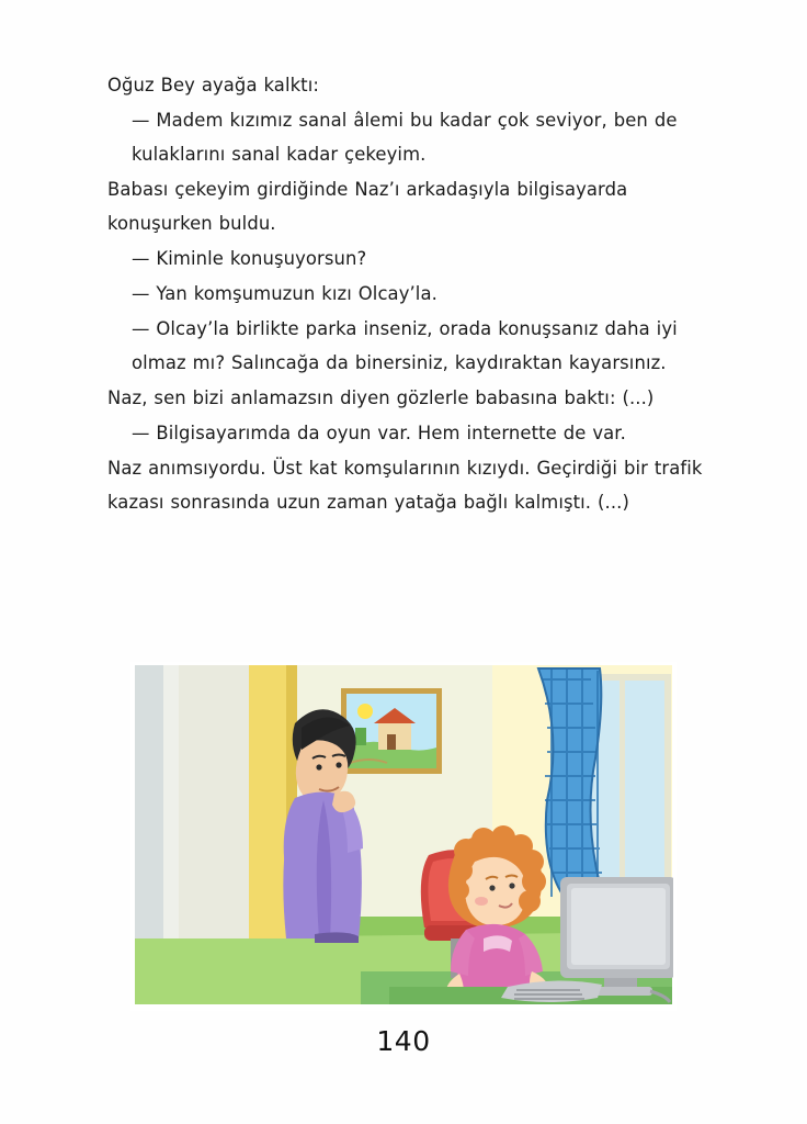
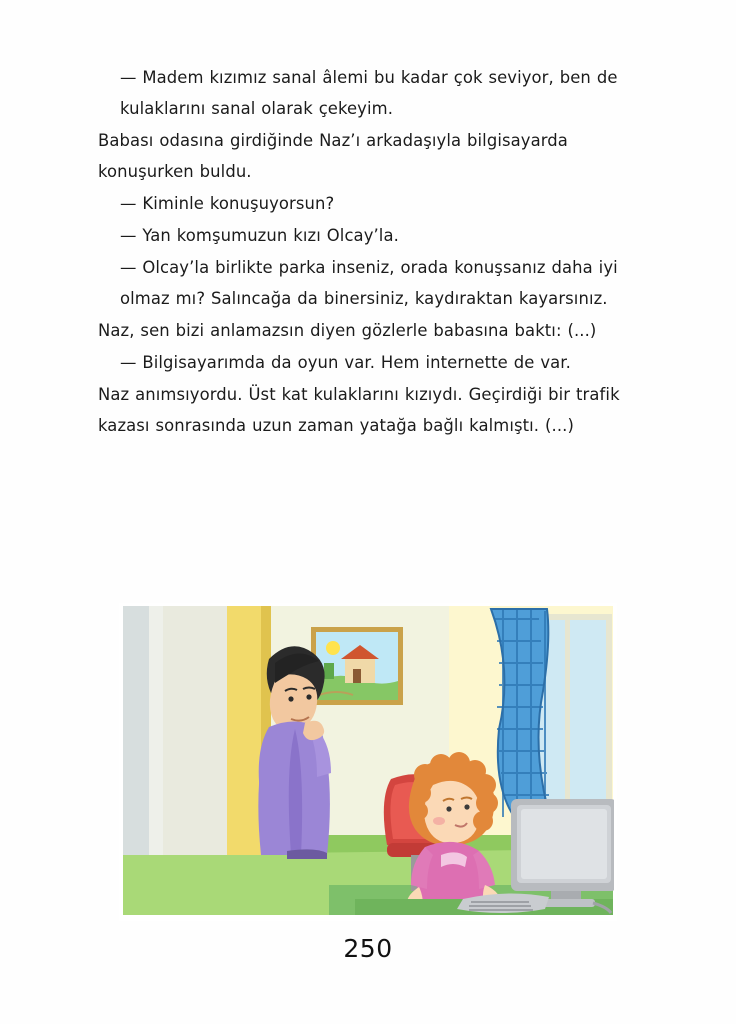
- Oğuz Bey ayağa kalktı:
- — Madem kızımız sanal âlemi bu kadar çok seviyor, ben de kulaklarını sanal kadar çekeyim.
+ — Madem kızımız sanal âlemi bu kadar çok seviyor, ben de kulaklarını sanal olarak çekeyim.
- Babası çekeyim girdiğinde Naz’ı arkadaşıyla bilgisayarda konuşurken buldu.
+ Babası odasına girdiğinde Naz’ı arkadaşıyla bilgisayarda konuşurken buldu.
  — Kiminle konuşuyorsun?
  — Yan komşumuzun kızı Olcay’la.
  — Olcay’la birlikte parka inseniz, orada konuşsanız daha iyi olmaz mı? Salıncağa da binersiniz, kaydıraktan kayarsınız.
  Naz, sen bizi anlamazsın diyen gözlerle babasına baktı: (...)
  — Bilgisayarımda da oyun var. Hem internette de var.
- Naz anımsıyordu. Üst kat komşularının kızıydı. Geçirdiği bir trafik kazası sonrasında uzun zaman yatağa bağlı kalmıştı. (...)
+ Naz anımsıyordu. Üst kat kulaklarını kızıydı. Geçirdiği bir trafik kazası sonrasında uzun zaman yatağa bağlı kalmıştı. (...)
- 140
+ 250
